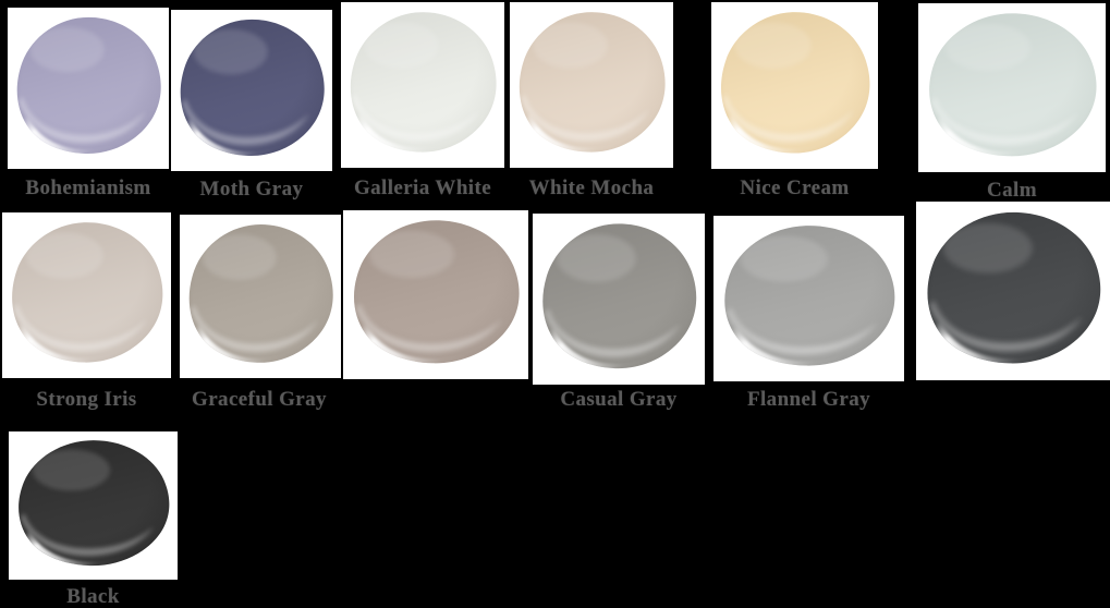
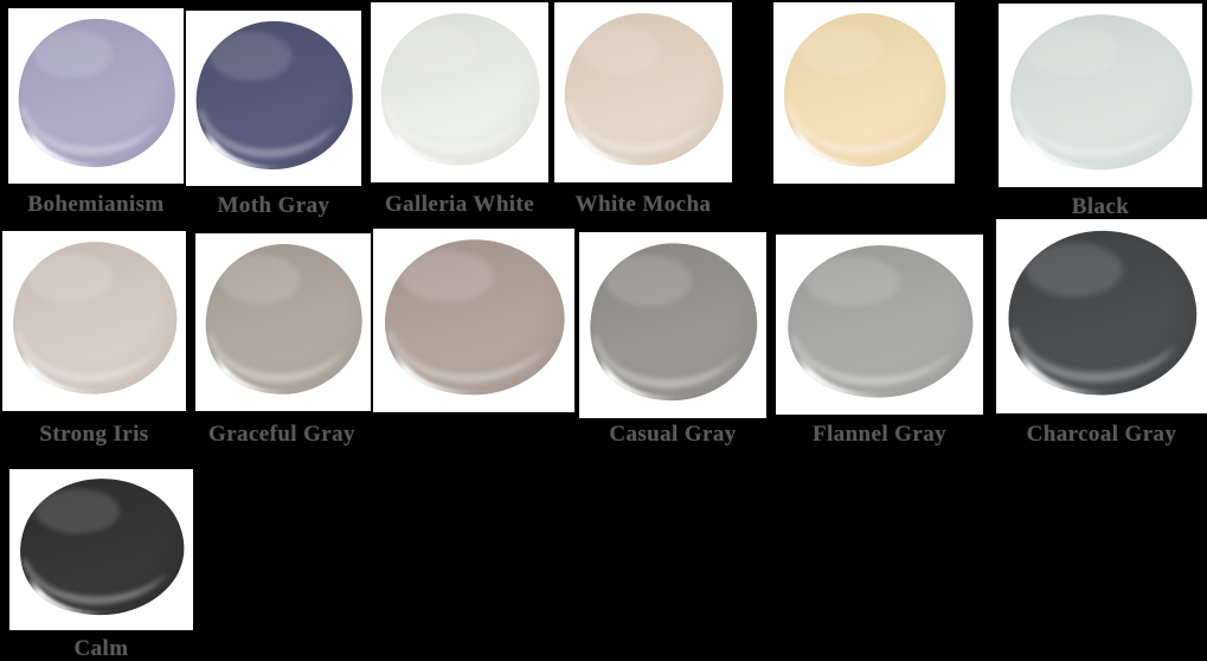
  Bohemianism
  Moth Gray
  Galleria White
  White Mocha
- Nice Cream
- Calm
+ Black
  Strong Iris
  Graceful Gray
  Casual Gray
  Flannel Gray
+ Charcoal Gray
- Black
+ Calm
